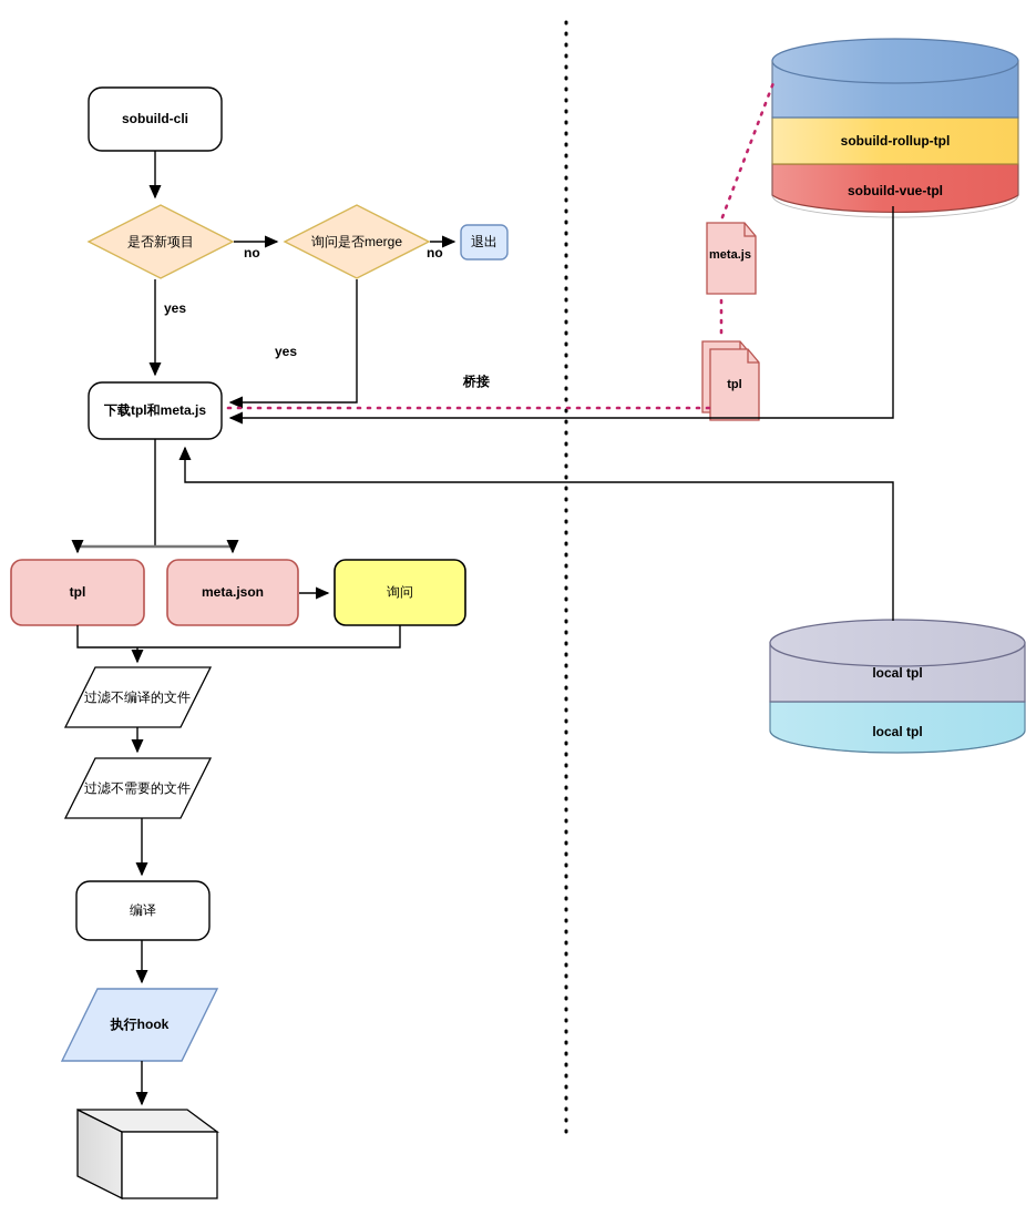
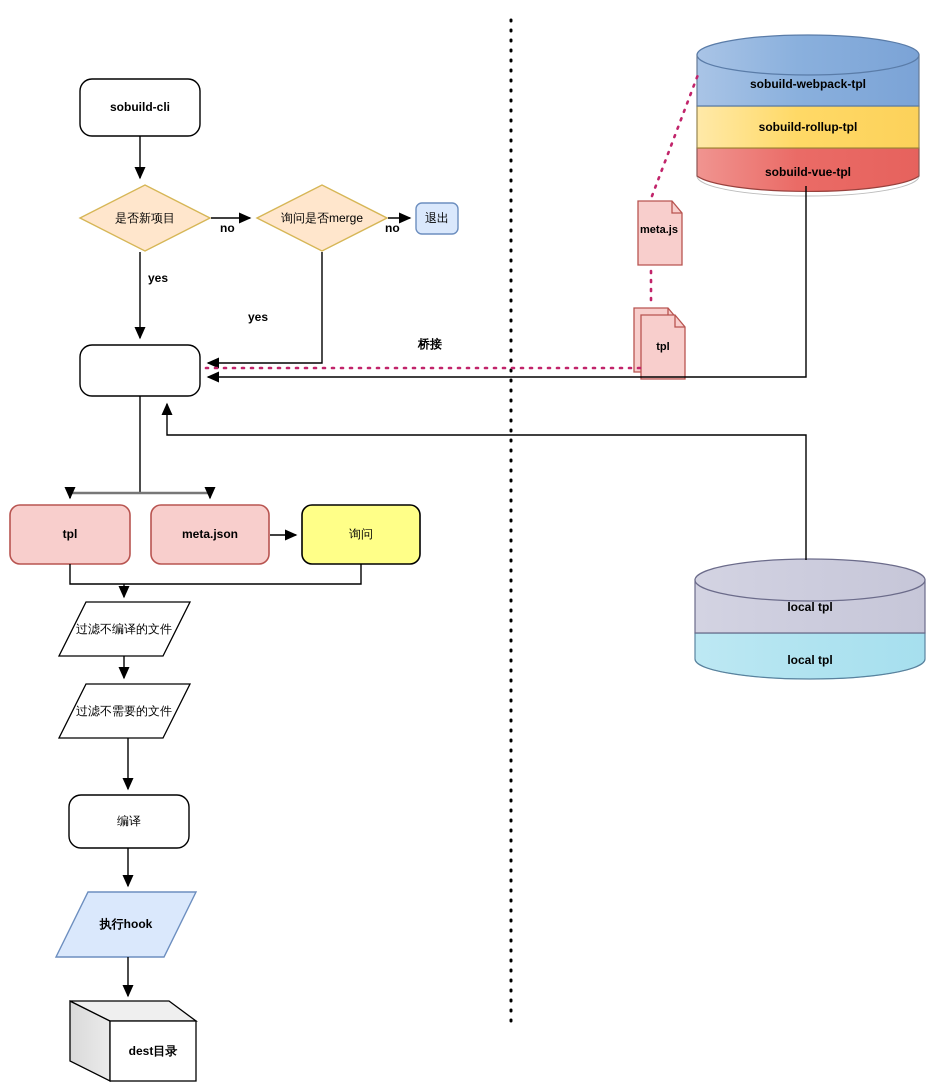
  sobuild-cli
  是否新项目
  询问是否merge
  退出
- 下载tpl和meta.js
  tpl
  meta.json
  询问
  过滤不编译的文件
  过滤不需要的文件
  编译
  执行hook
+ dest目录
+ sobuild-webpack-tpl
  sobuild-rollup-tpl
  sobuild-vue-tpl
  local tpl
  local tpl
  meta.js
  tpl
  no
  no
  yes
  yes
  桥接
